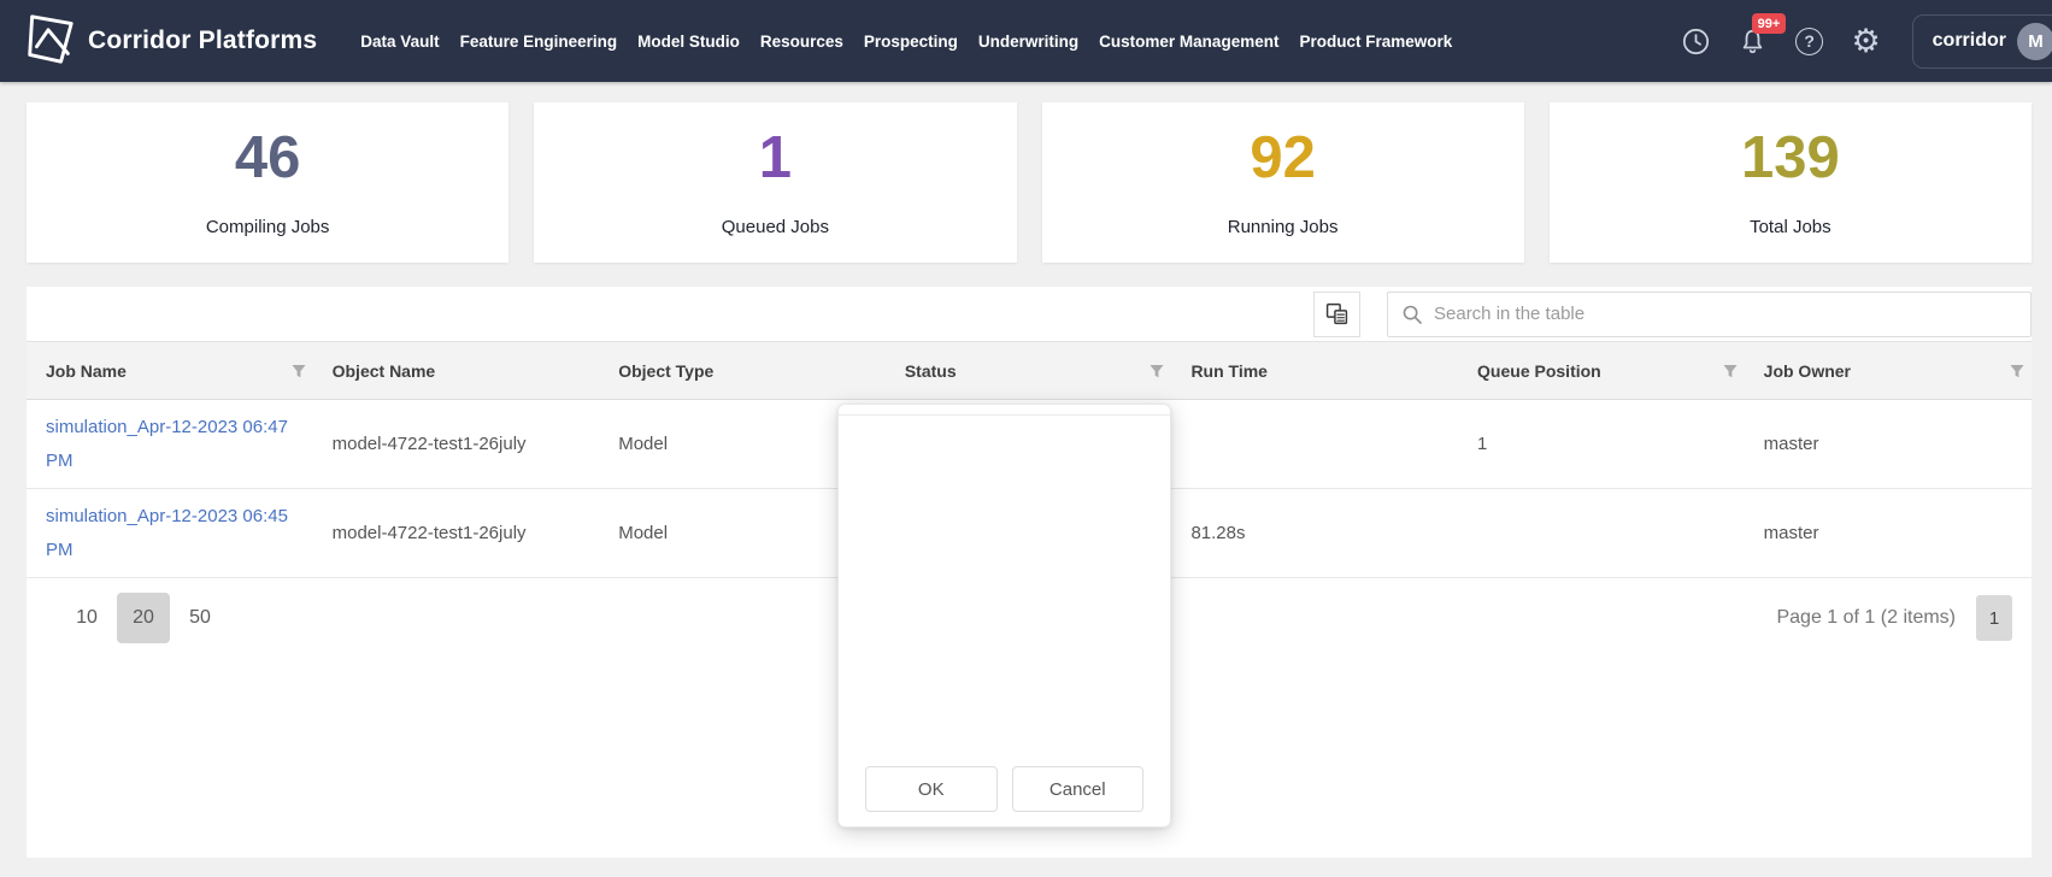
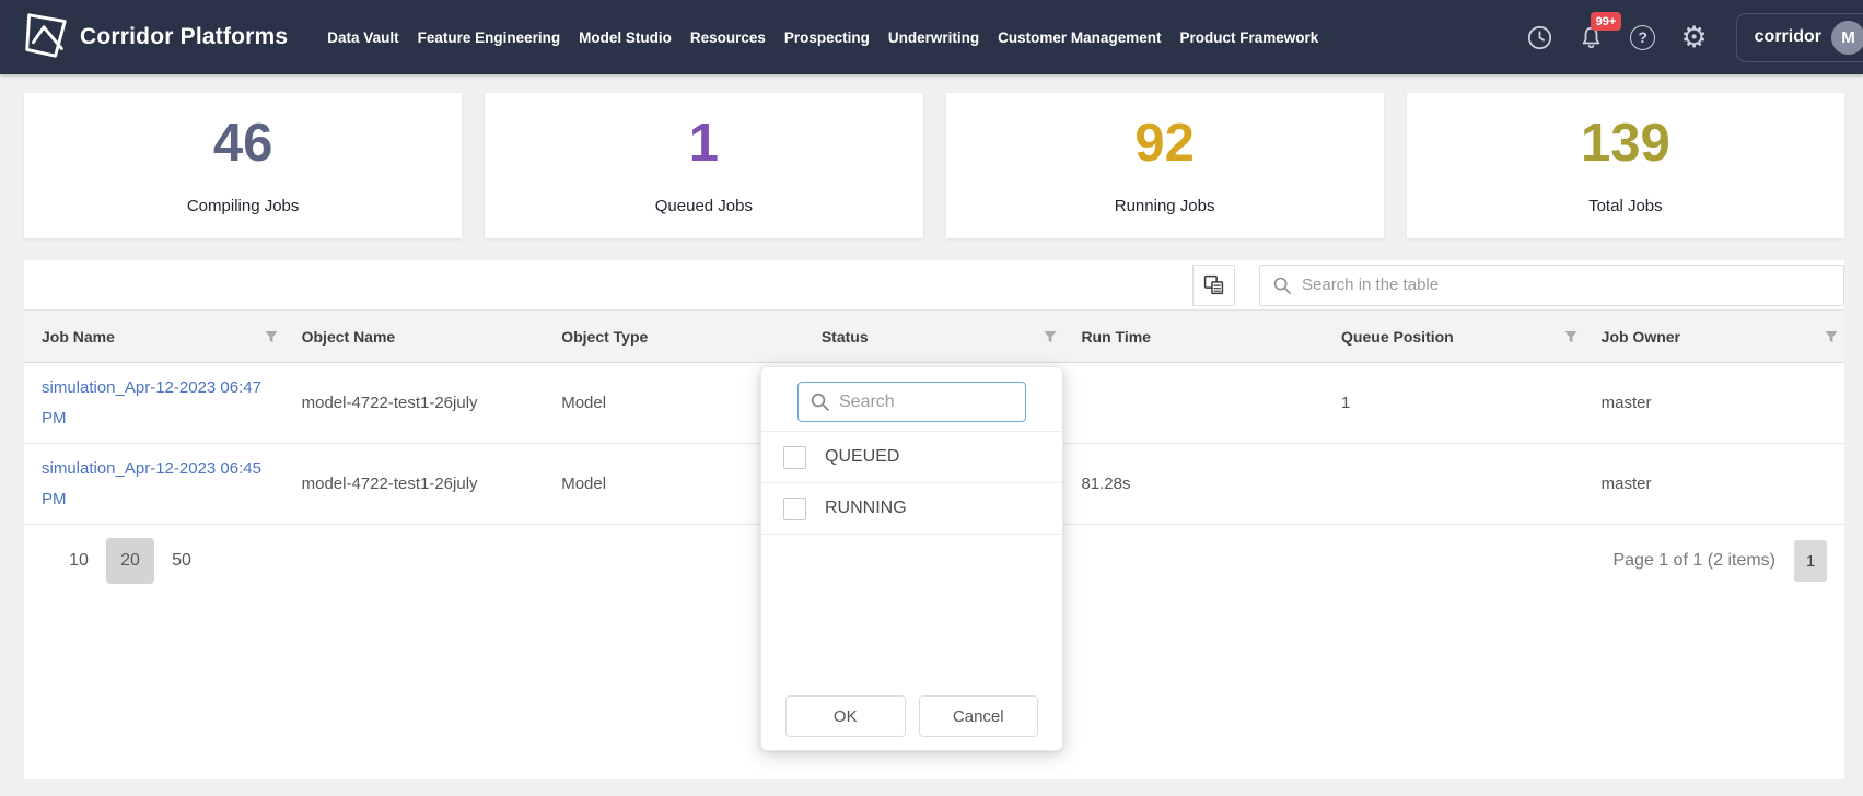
  Corridor Platforms
  Data Vault
  Feature Engineering
  Model Studio
  Resources
  Prospecting
  Underwriting
  Customer Management
  Product Framework
  99+
  ?
  ⚙
  corridor
  M
  46
  Compiling Jobs
  1
  Queued Jobs
  92
  Running Jobs
  139
  Total Jobs
  Search in the table
  Job Name	Object Name	Object Type	Status	Run Time	Queue Position	Job Owner
  simulation_Apr-12-2023 06:47 PM	model-4722-test1-26july	Model			1	master
  simulation_Apr-12-2023 06:45 PM	model-4722-test1-26july	Model		81.28s		master
  10
  20
  50
  Page 1 of 1 (2 items)
  1
+ Search
+ QUEUED
+ RUNNING
  OK
  Cancel
